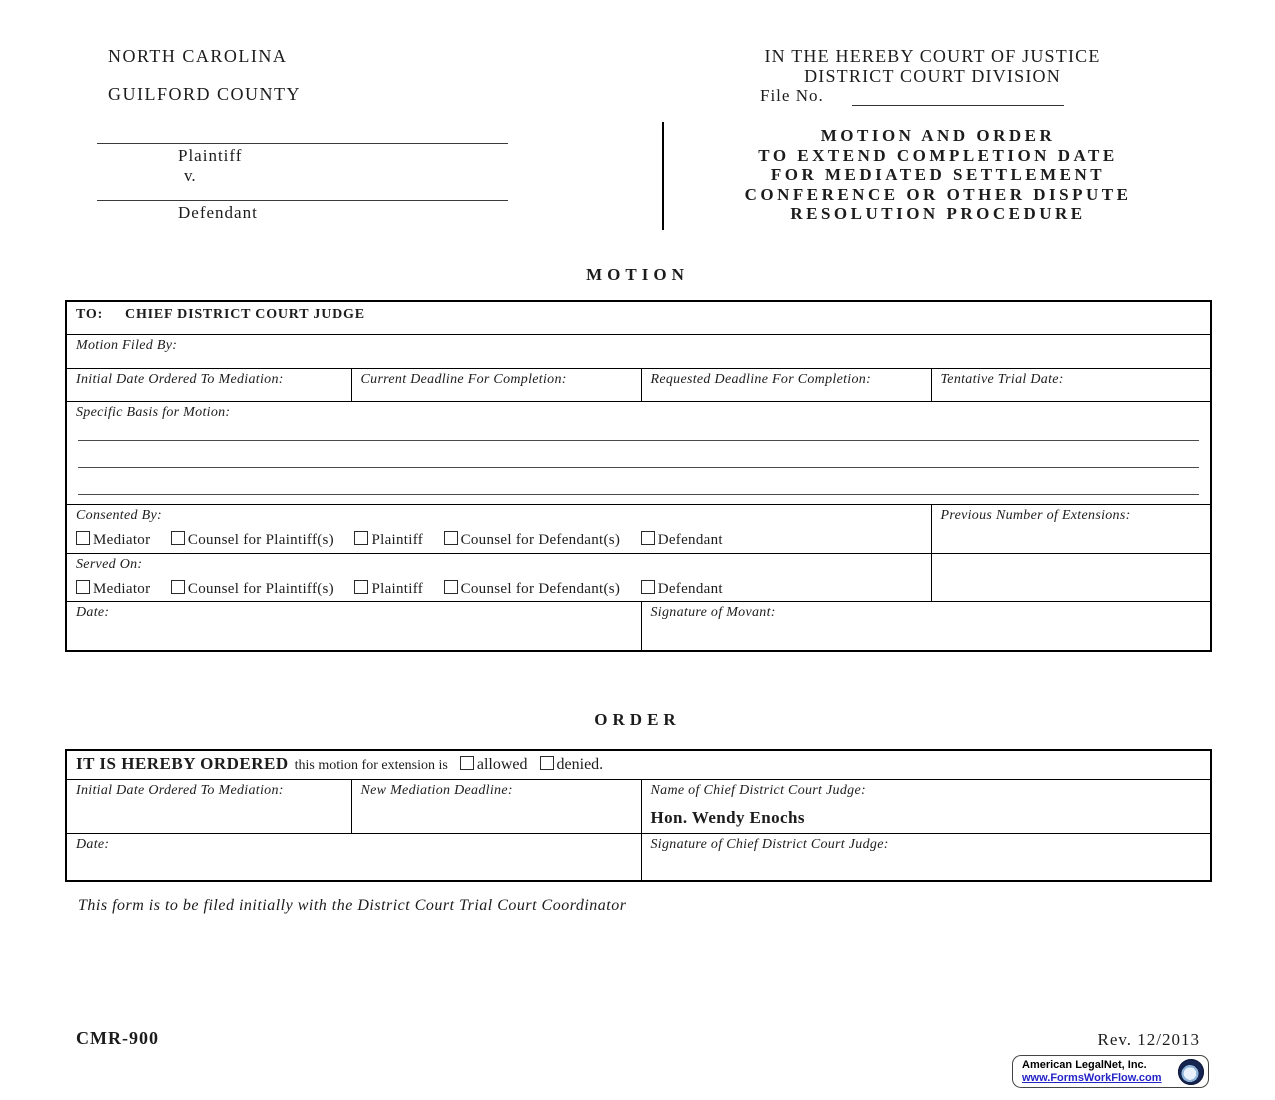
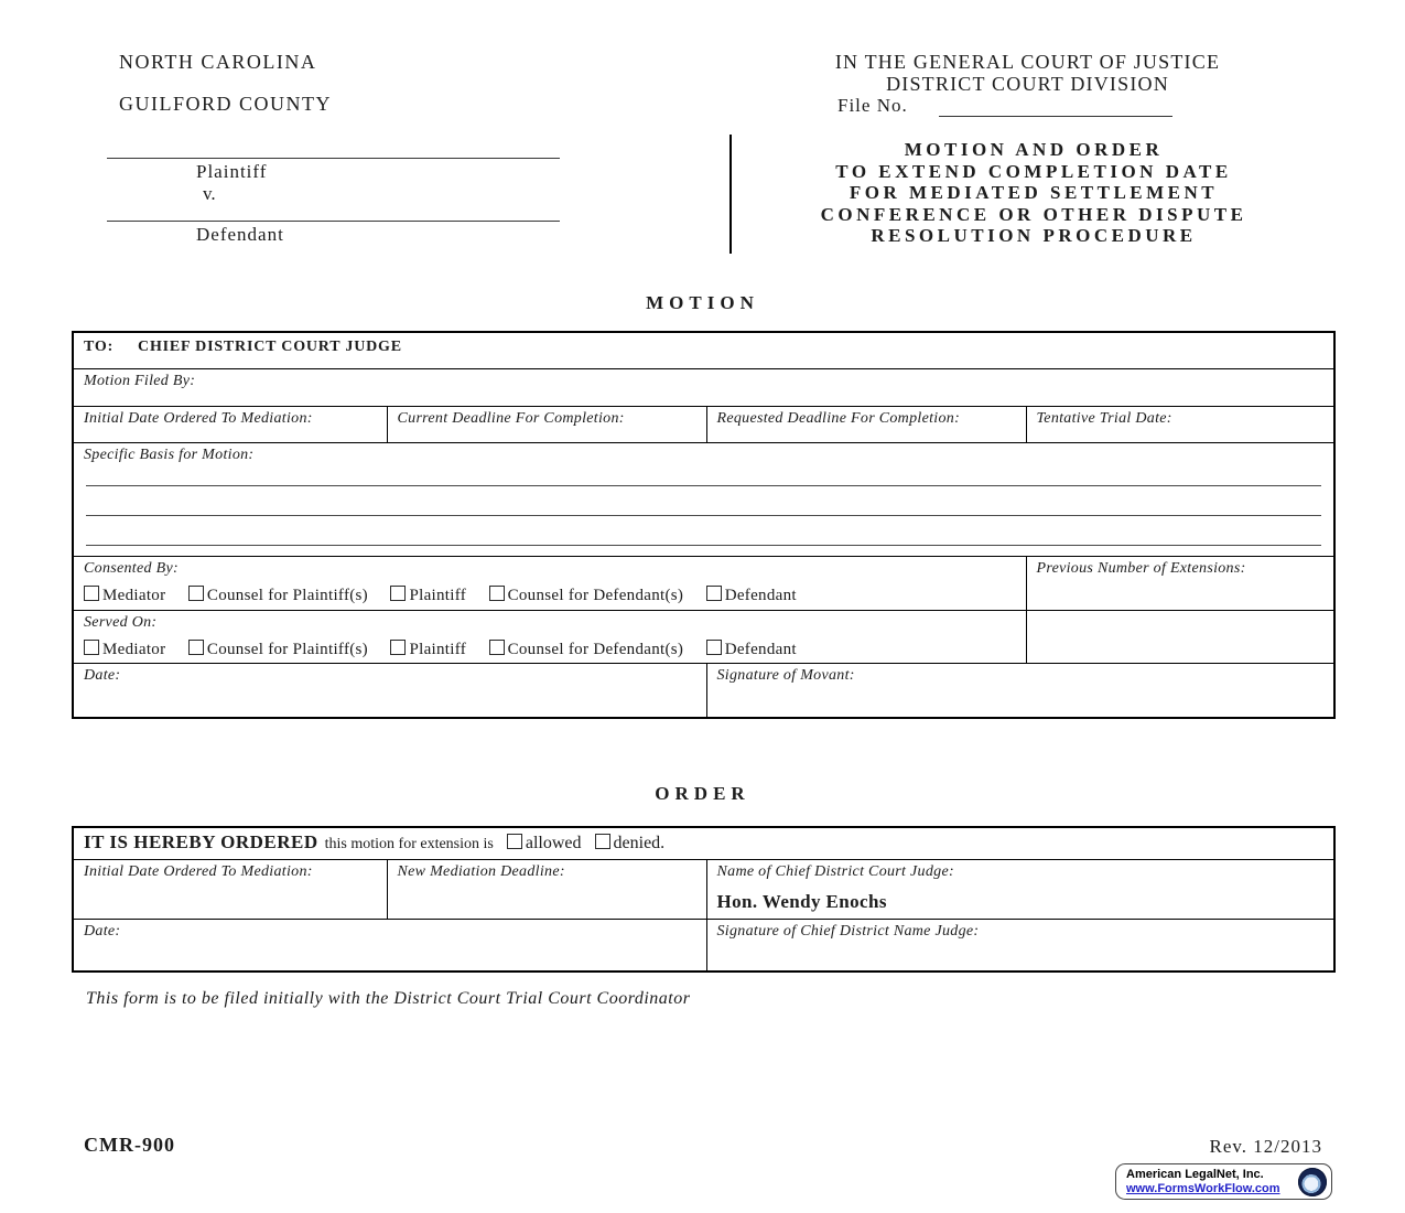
  NORTH CAROLINA
  GUILFORD COUNTY
  Plaintiff
  v.
  Defendant
- IN THE HEREBY COURT OF JUSTICE
+ IN THE GENERAL COURT OF JUSTICE
  DISTRICT COURT DIVISION
  File No.
  MOTION AND ORDER
  TO EXTEND COMPLETION DATE
  FOR MEDIATED SETTLEMENT
  CONFERENCE OR OTHER DISPUTE
  RESOLUTION PROCEDURE
  MOTION
  TO: CHIEF DISTRICT COURT JUDGE
  Motion Filed By:
  Initial Date Ordered To Mediation:	Current Deadline For Completion:	Requested Deadline For Completion:	Tentative Trial Date:
  Specific Basis for Motion:
  Consented By: Mediator Counsel for Plaintiff(s) Plaintiff Counsel for Defendant(s) Defendant	Previous Number of Extensions:
  Served On: Mediator Counsel for Plaintiff(s) Plaintiff Counsel for Defendant(s) Defendant
  Date:	Signature of Movant:
  ORDER
  IT IS HEREBY ORDERED this motion for extension is allowed denied.
  Initial Date Ordered To Mediation:	New Mediation Deadline:	Name of Chief District Court Judge: Hon. Wendy Enochs
- Date:	Signature of Chief District Court Judge:
+ Date:	Signature of Chief District Name Judge:
  This form is to be filed initially with the District Court Trial Court Coordinator
  CMR-900
  Rev. 12/2013
  American LegalNet, Inc.
  www.FormsWorkFlow.com
